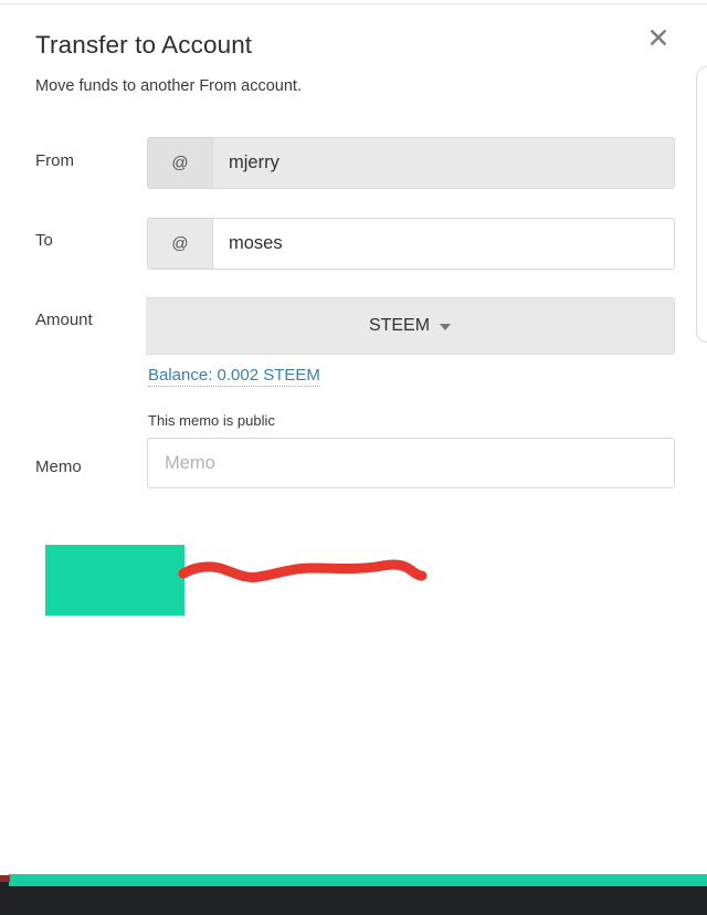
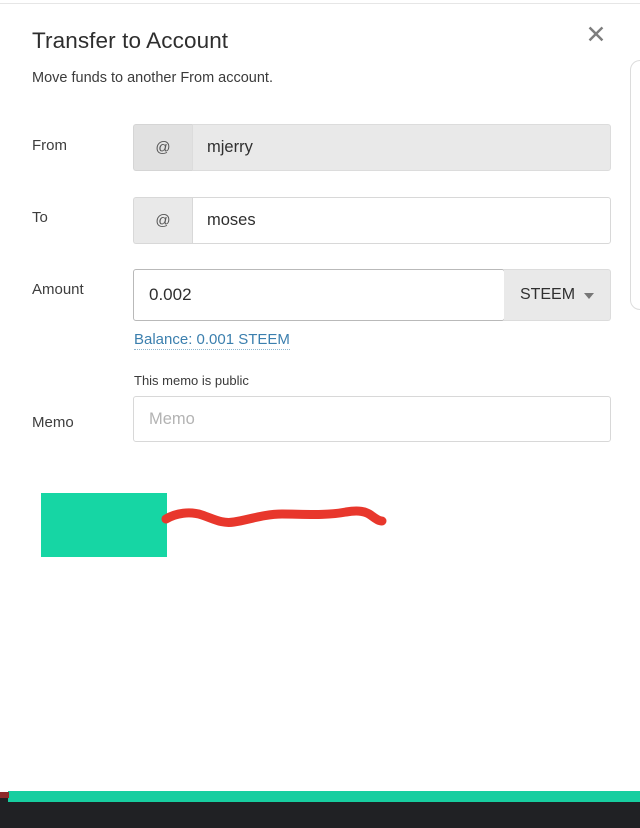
  ✕
  Transfer to Account
  Move funds to another From account.
  From
  @
  mjerry
  To
  @
  moses
  Amount
+ 0.002
  STEEM
- Balance: 0.002 STEEM
+ Balance: 0.001 STEEM
  This memo is public
  Memo
  Memo
